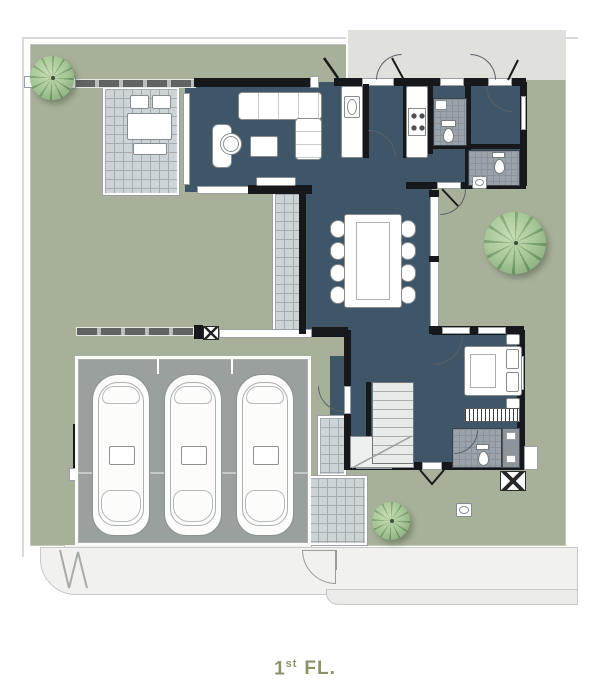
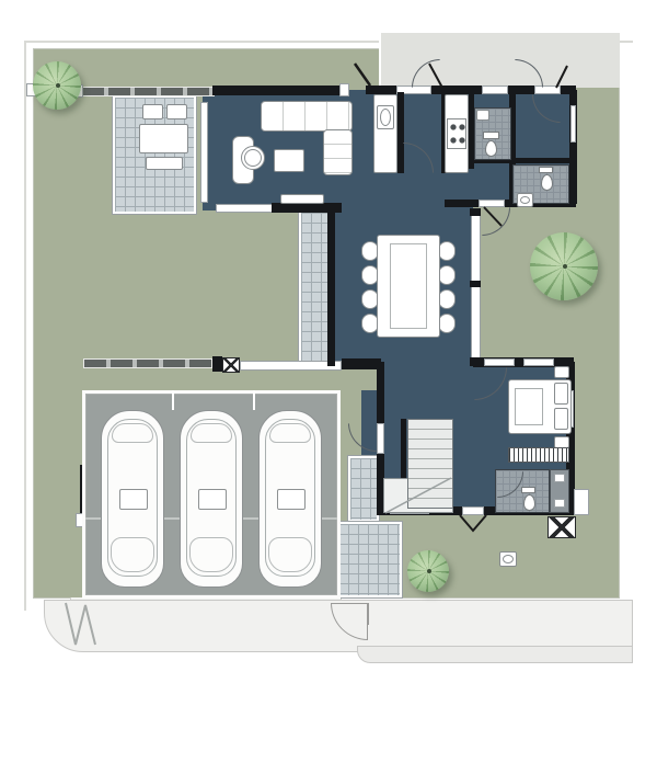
- 1st FL.
